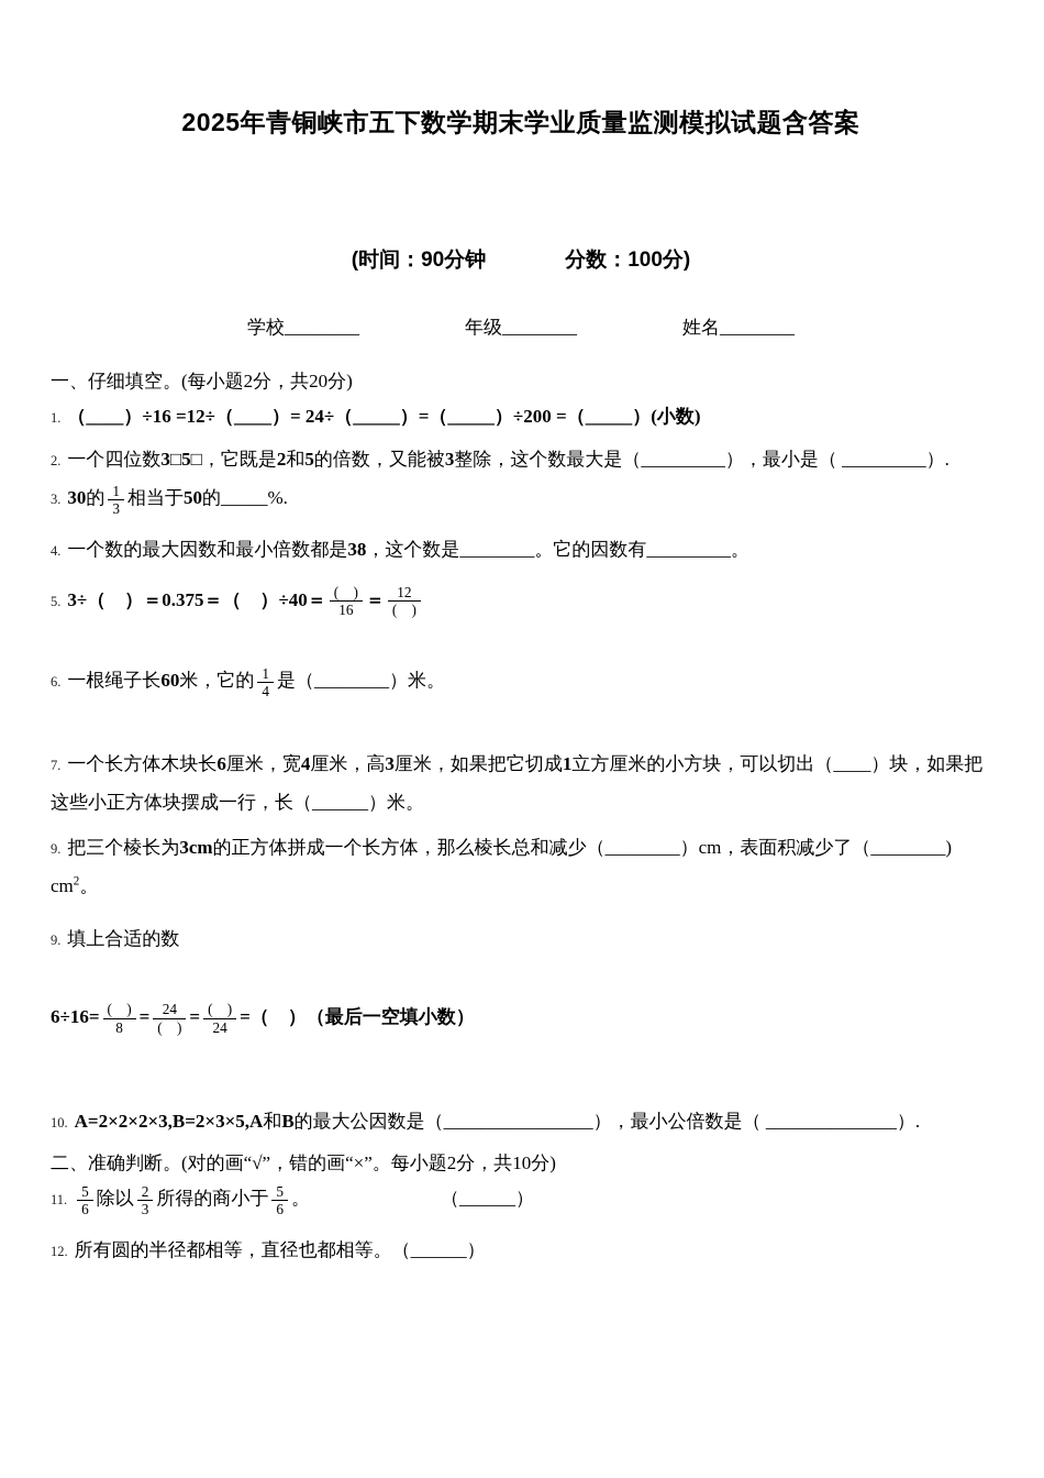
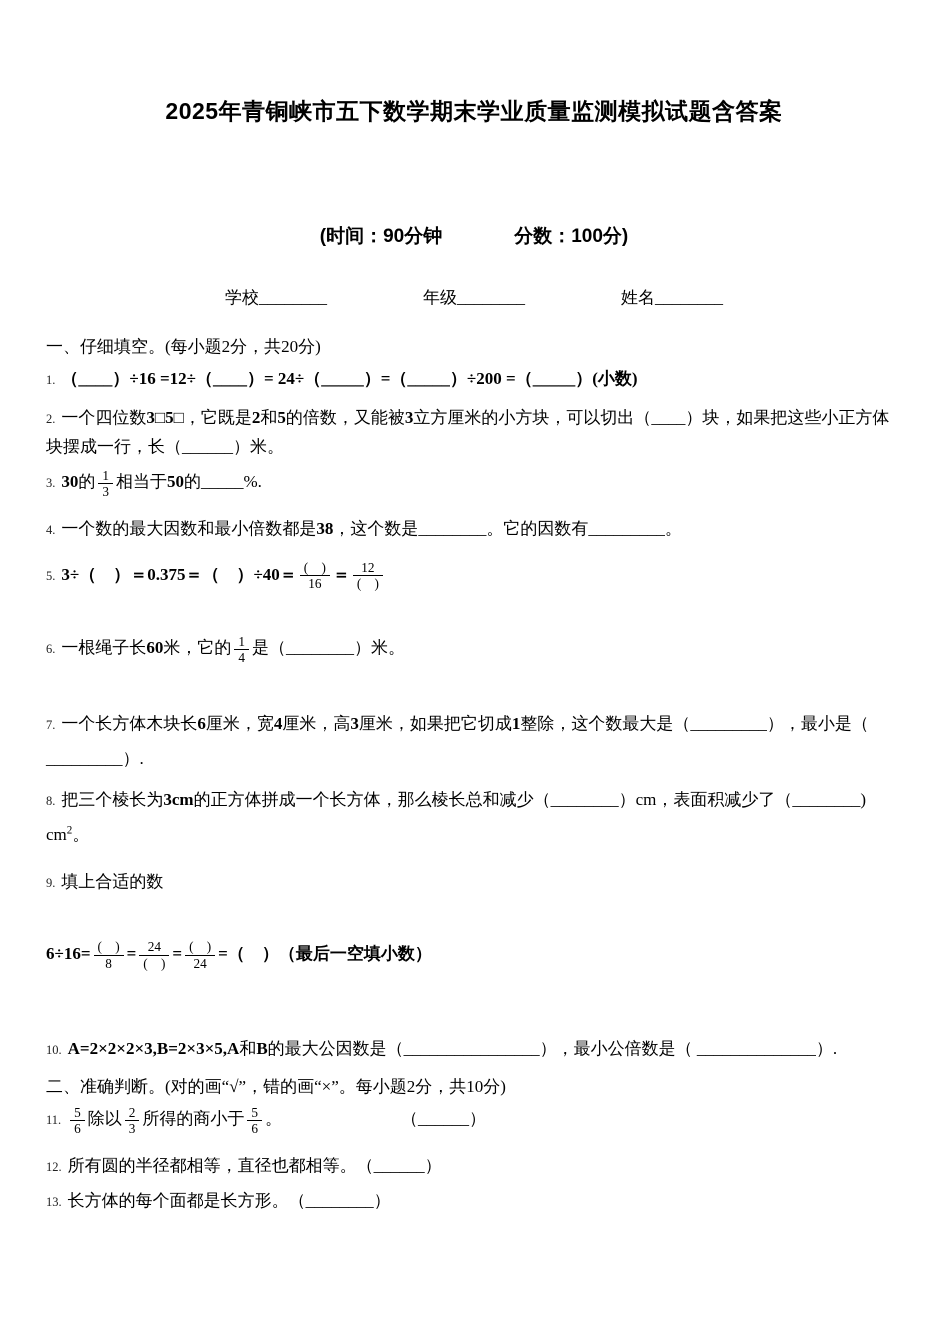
  2025年青铜峡市五下数学期末学业质量监测模拟试题含答案
  (时间：90分钟
  分数：100分)
  学校________
  年级________
  姓名________
  一、仔细填空。(每小题2分，共20分)
  1. （____）÷16 =12÷（____）= 24÷（_____）=（_____）÷200 =（_____）(小数)
- 2. 一个四位数3□5□，它既是2和5的倍数，又能被3整除，这个数最大是（_________），最小是（ _________）.
+ 2. 一个四位数3□5□，它既是2和5的倍数，又能被3立方厘米的小方块，可以切出（____）块，如果把这些小正方体块摆成一行，长（______）米。
  3. 30的
  1
  3
  相当于50的_____%.
  4. 一个数的最大因数和最小倍数都是38，这个数是________。它的因数有_________。
  5. 3÷（ ）＝0.375＝（ ）÷40＝
  ( )
  16
  ＝
  12
  ( )
  6. 一根绳子长60米，它的
  1
  4
  是（________）米。
- 7. 一个长方体木块长6厘米，宽4厘米，高3厘米，如果把它切成1立方厘米的小方块，可以切出（____）块，如果把这些小正方体块摆成一行，长（______）米。
+ 7. 一个长方体木块长6厘米，宽4厘米，高3厘米，如果把它切成1整除，这个数最大是（_________），最小是（ _________）.
- 9. 把三个棱长为3cm的正方体拼成一个长方体，那么棱长总和减少（________）cm，表面积减少了（________) cm2。
+ 8. 把三个棱长为3cm的正方体拼成一个长方体，那么棱长总和减少（________）cm，表面积减少了（________) cm2。
  9. 填上合适的数
  6÷16=
  ( )
  8
  =
  24
  ( )
  =
  ( )
  24
  =（ ）（最后一空填小数）
  10. A=2×2×2×3,B=2×3×5,A和B的最大公因数是（________________），最小公倍数是（ ______________）.
  二、准确判断。(对的画“√”，错的画“×”。每小题2分，共10分)
  11.
  5
  6
  除以
  2
  3
  所得的商小于
  5
  6
  。 （______）
  12. 所有圆的半径都相等，直径也都相等。（______）
+ 13. 长方体的每个面都是长方形。（________）
